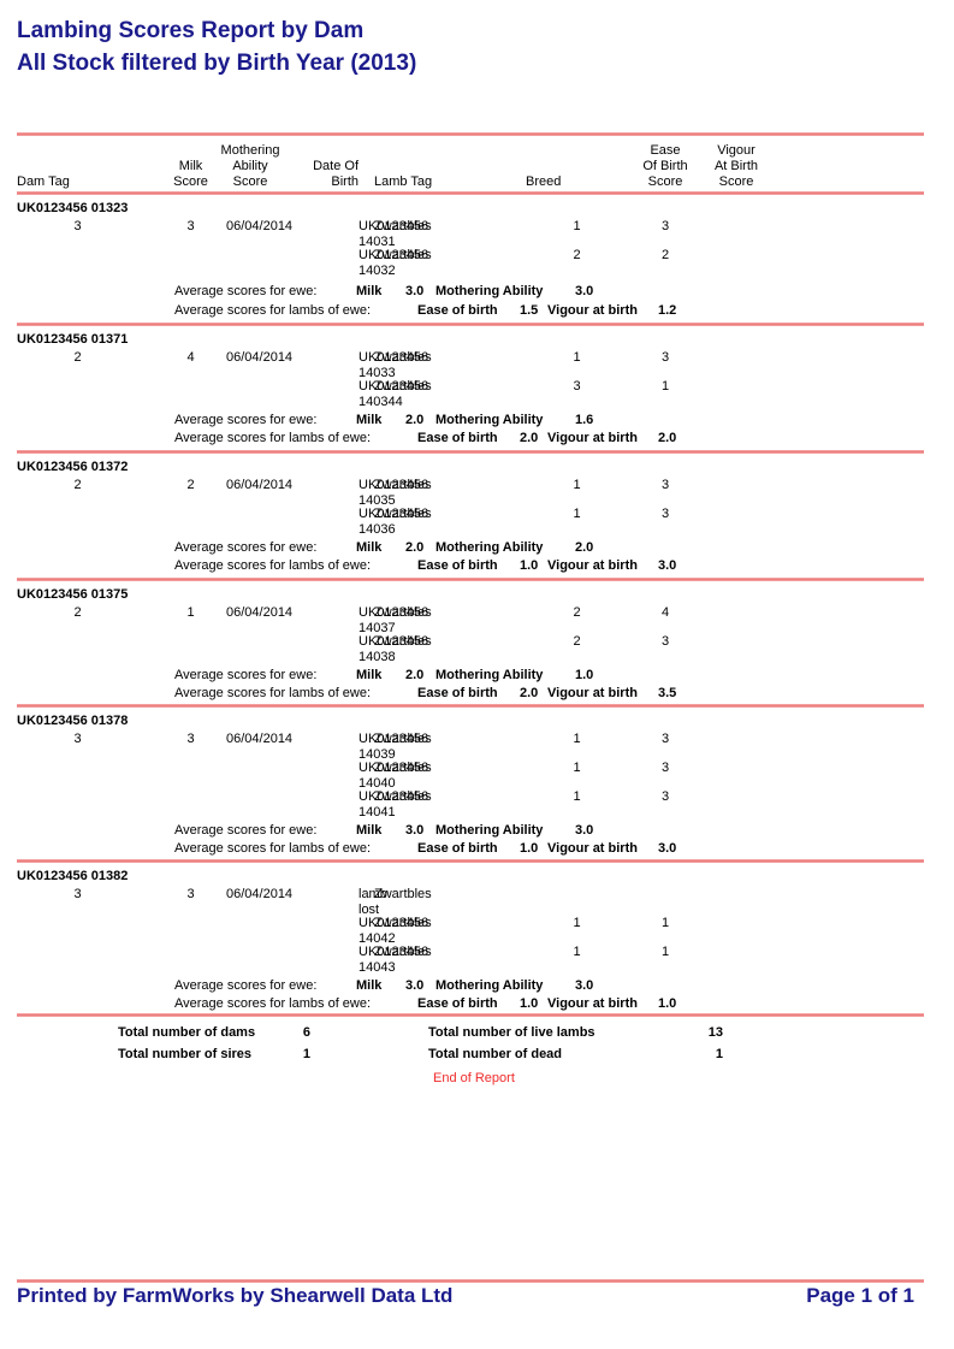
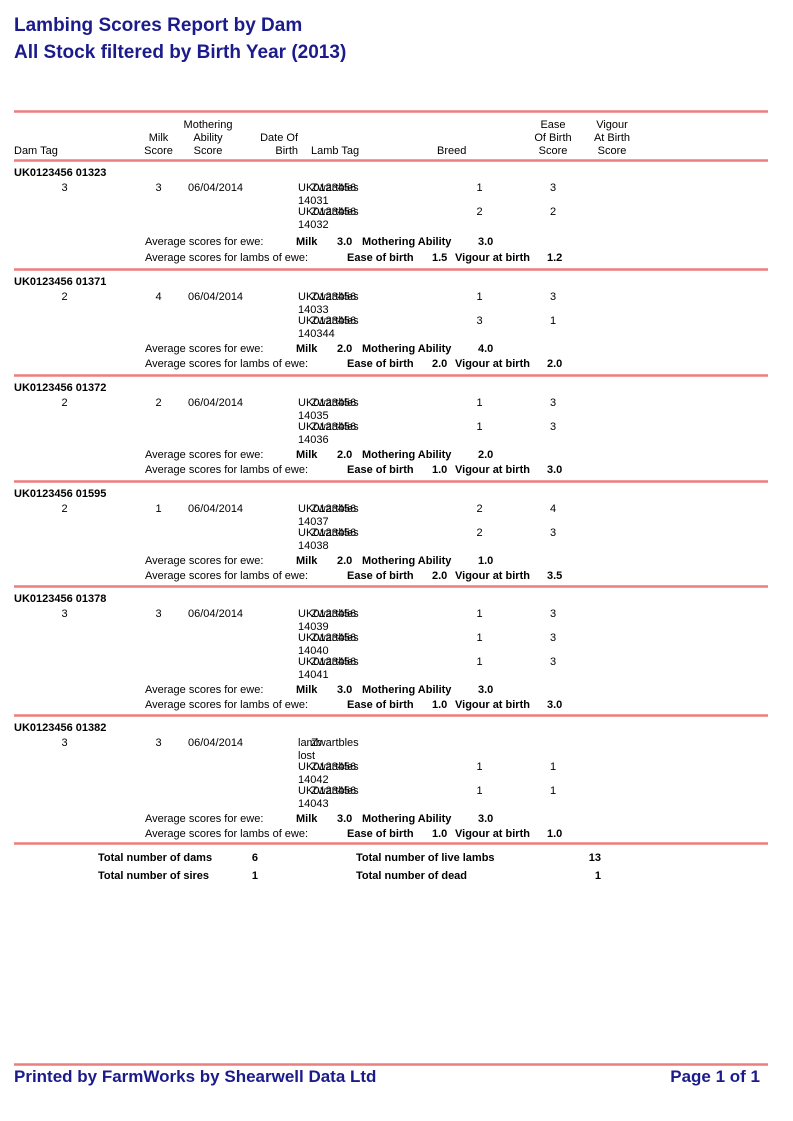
  Lambing Scores Report by Dam
  All Stock filtered by Birth Year (2013)
  Dam Tag
  Milk
  Score
  Mothering
  Ability
  Score
  Date Of
  Birth
  Lamb Tag
  Breed
  Ease
  Of Birth
  Score
  Vigour
  At Birth
  Score
  UK0123456 01323
  3
  3
  06/04/2014
  Zwartbles
  1
  3
  Zwartbles
  2
  2
  Average scores for ewe:
  Milk
  3.0
  Mothering Ability
  3.0
  Average scores for lambs of ewe:
  Ease of birth
  1.5
  Vigour at birth
  1.2
  UK0123456 01371
  2
  4
  06/04/2014
  Zwartbles
  1
  3
  Zwartbles
  3
  1
  Average scores for ewe:
  Milk
  2.0
  Mothering Ability
- 1.6
+ 4.0
  Average scores for lambs of ewe:
  Ease of birth
  2.0
  Vigour at birth
  2.0
  UK0123456 01372
  2
  2
  06/04/2014
  Zwartbles
  1
  3
  Zwartbles
  1
  3
  Average scores for ewe:
  Milk
  2.0
  Mothering Ability
  2.0
  Average scores for lambs of ewe:
  Ease of birth
  1.0
  Vigour at birth
  3.0
- UK0123456 01375
+ UK0123456 01595
  2
  1
  06/04/2014
  Zwartbles
  2
  4
  Zwartbles
  2
  3
  Average scores for ewe:
  Milk
  2.0
  Mothering Ability
  1.0
  Average scores for lambs of ewe:
  Ease of birth
  2.0
  Vigour at birth
  3.5
  UK0123456 01378
  3
  3
  06/04/2014
  Zwartbles
  1
  3
  Zwartbles
  1
  3
  Zwartbles
  1
  3
  Average scores for ewe:
  Milk
  3.0
  Mothering Ability
  3.0
  Average scores for lambs of ewe:
  Ease of birth
  1.0
  Vigour at birth
  3.0
  UK0123456 01382
  3
  3
  06/04/2014
  la lost
  Zwartbles
  Zwartbles
  1
  1
  Zwartbles
  1
  1
  Average scores for ewe:
  Milk
  3.0
  Mothering Ability
  3.0
  Average scores for lambs of ewe:
  Ease of birth
  1.0
  Vigour at birth
  1.0
  Total number of dams
  6
  Total number of live lambs
  13
  Total number of sires
  1
  Total number of dead
  1
- End of Report
  Printed by FarmWorks by Shearwell Data Ltd
  Page 1 of 1
